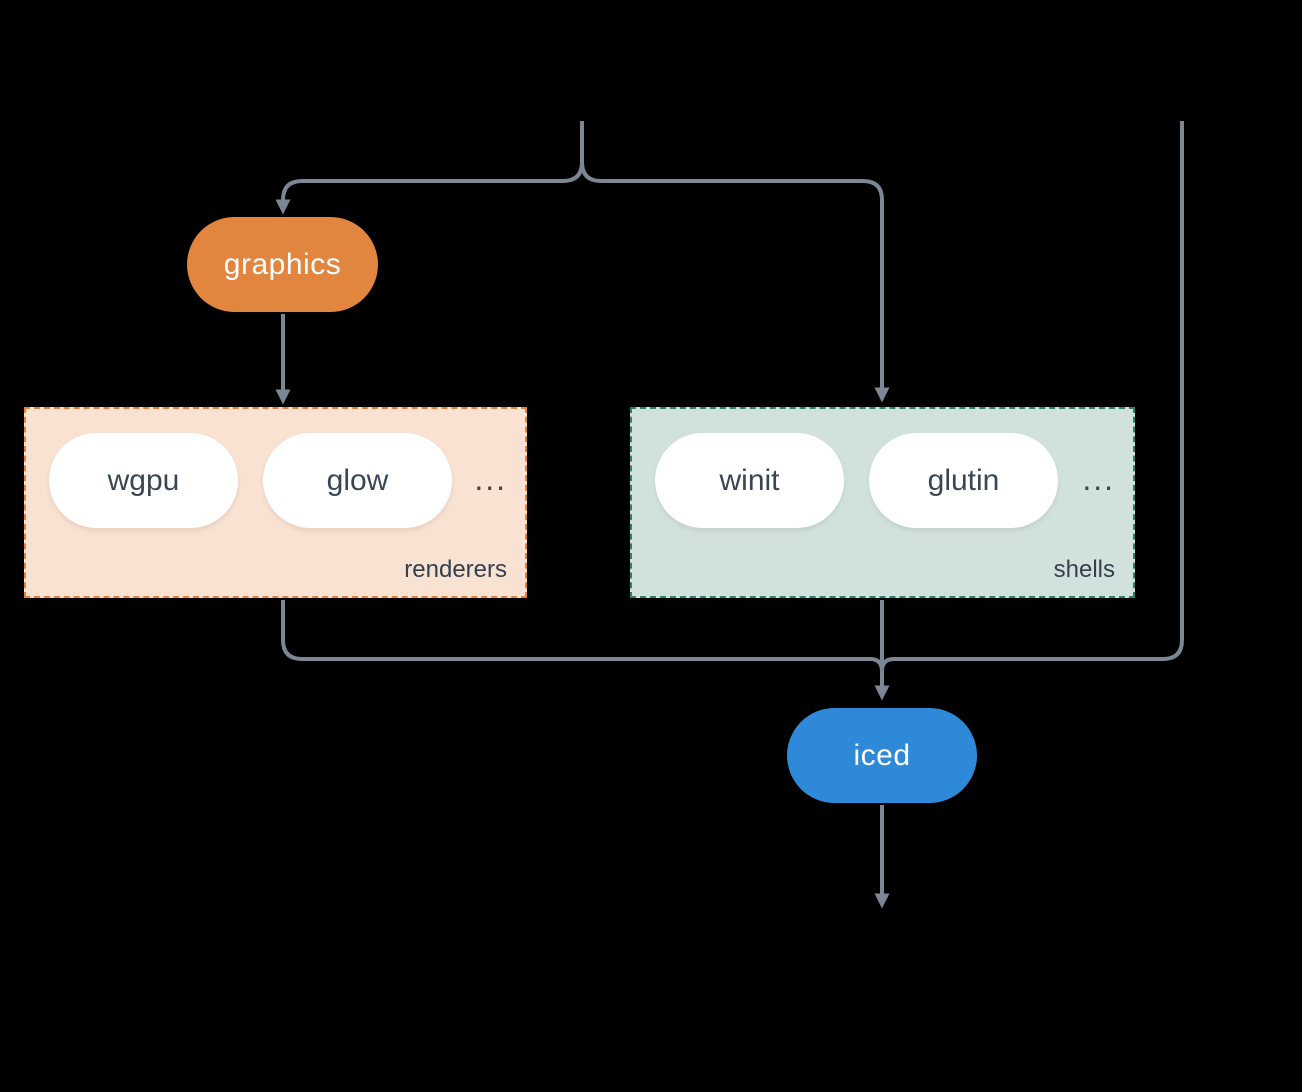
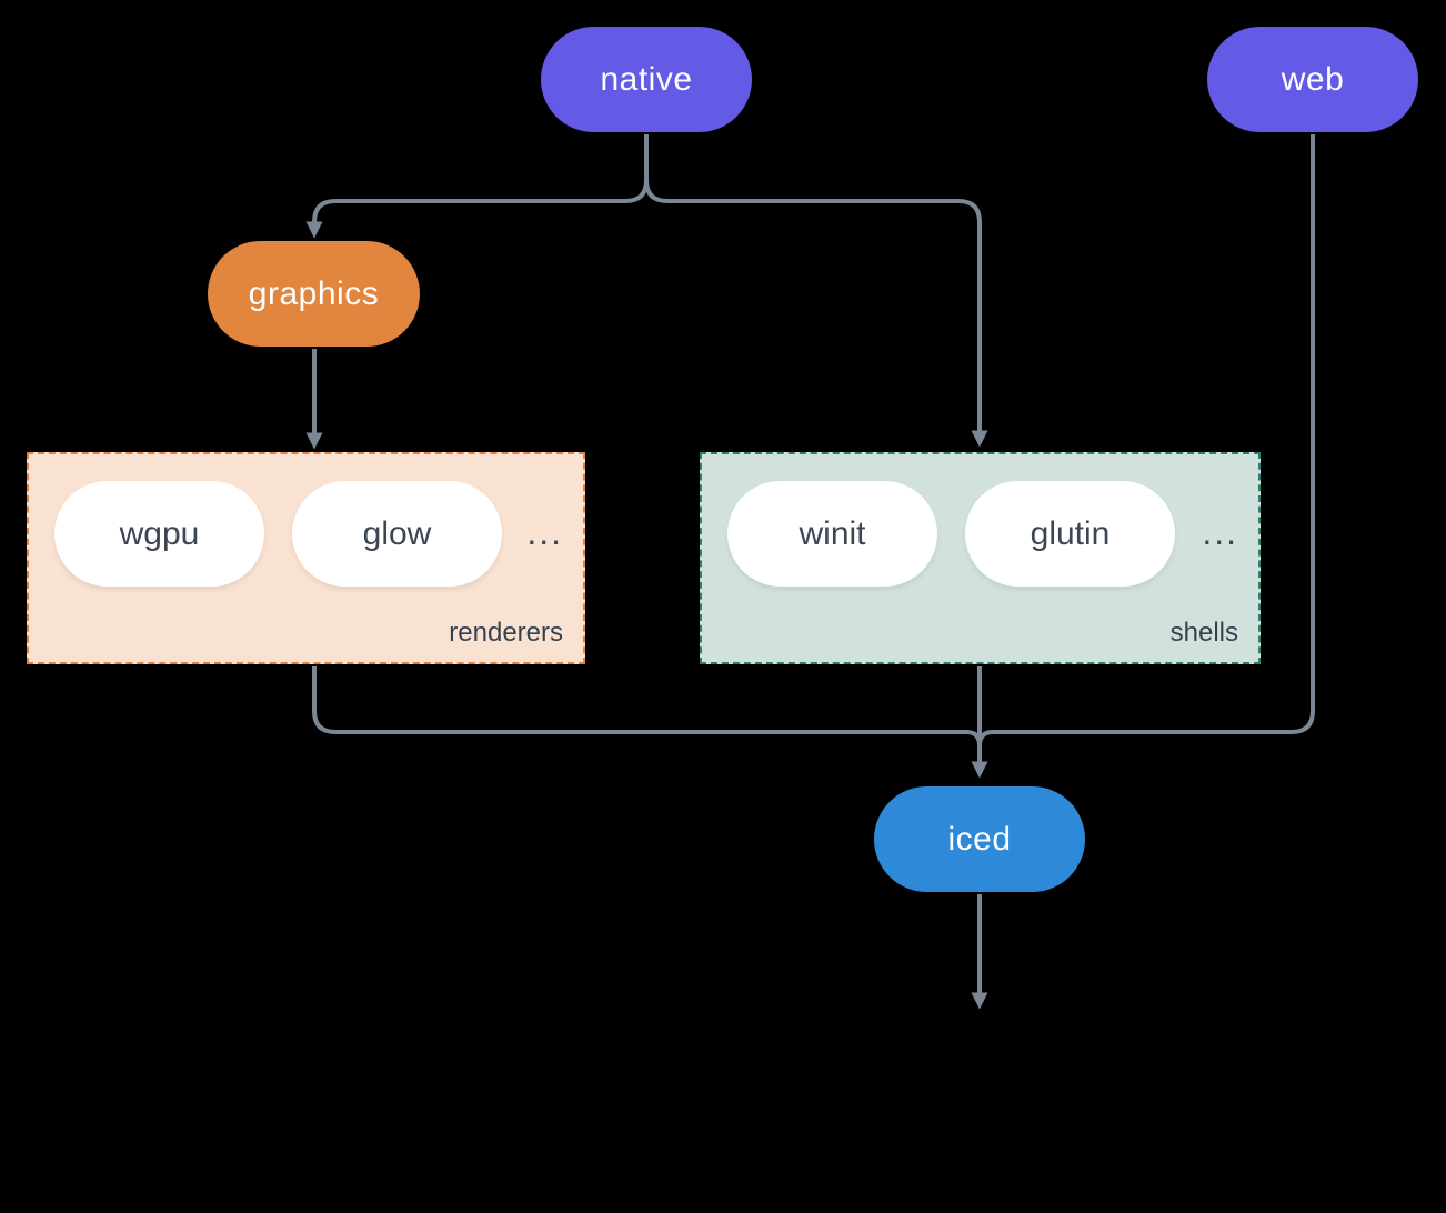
+ native
+ web
  graphics
  wgpu
  glow
  ...
  renderers
  winit
  glutin
  ...
  shells
  iced
